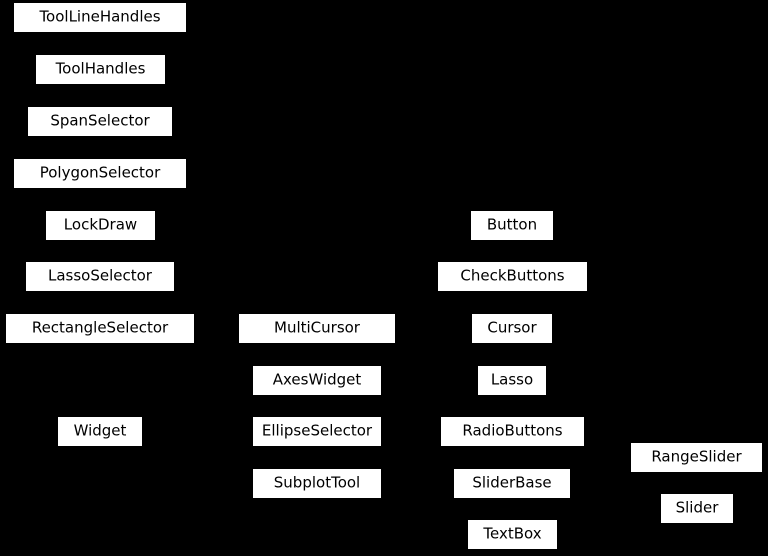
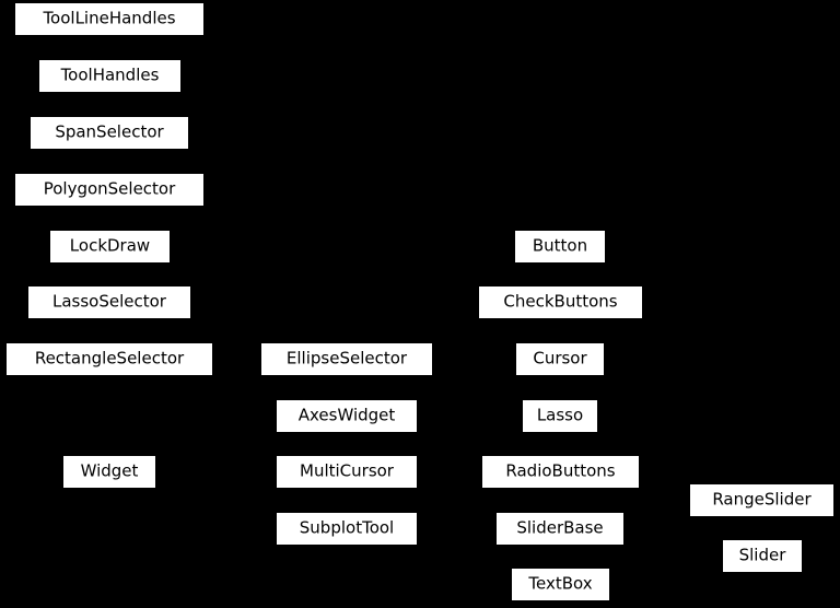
  ToolLineHandles
  ToolHandles
  SpanSelector
  PolygonSelector
  LockDraw
  LassoSelector
  RectangleSelector
  Widget
- MultiCursor
+ EllipseSelector
  AxesWidget
- EllipseSelector
+ MultiCursor
  SubplotTool
  Button
  CheckButtons
  Cursor
  Lasso
  RadioButtons
  SliderBase
  TextBox
  RangeSlider
  Slider
